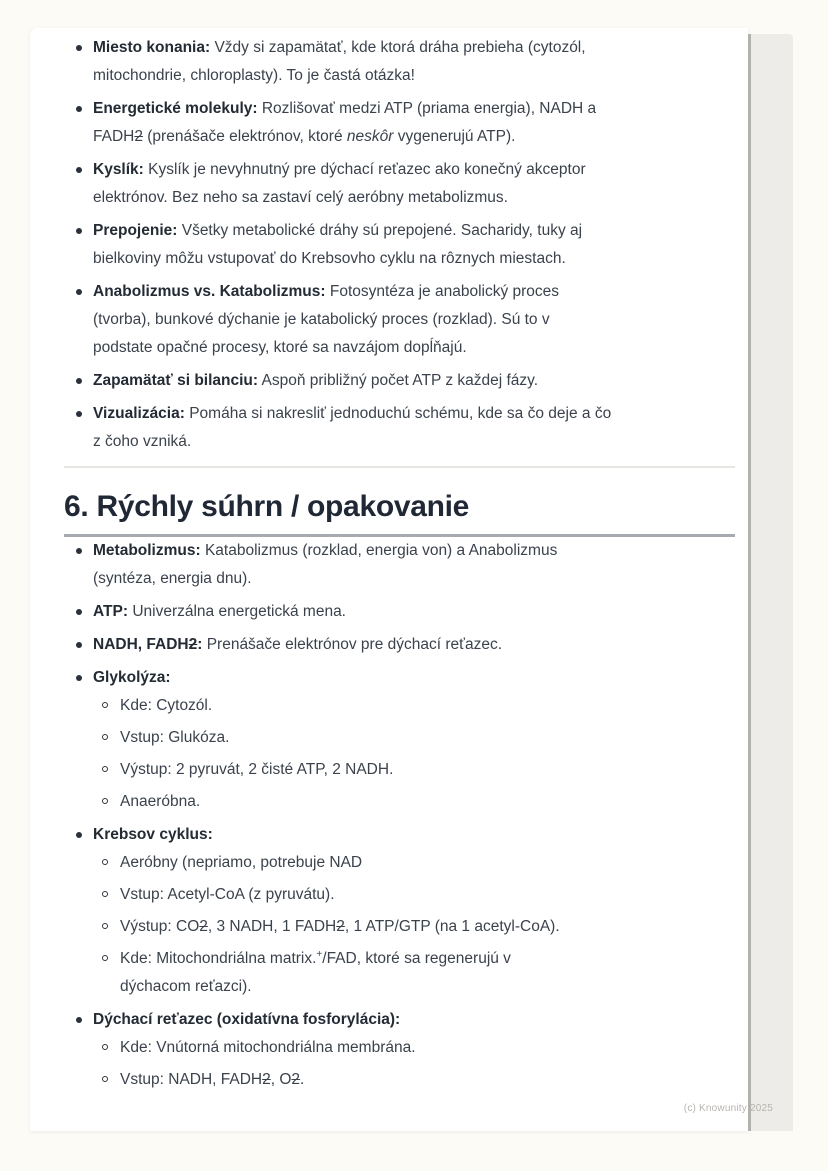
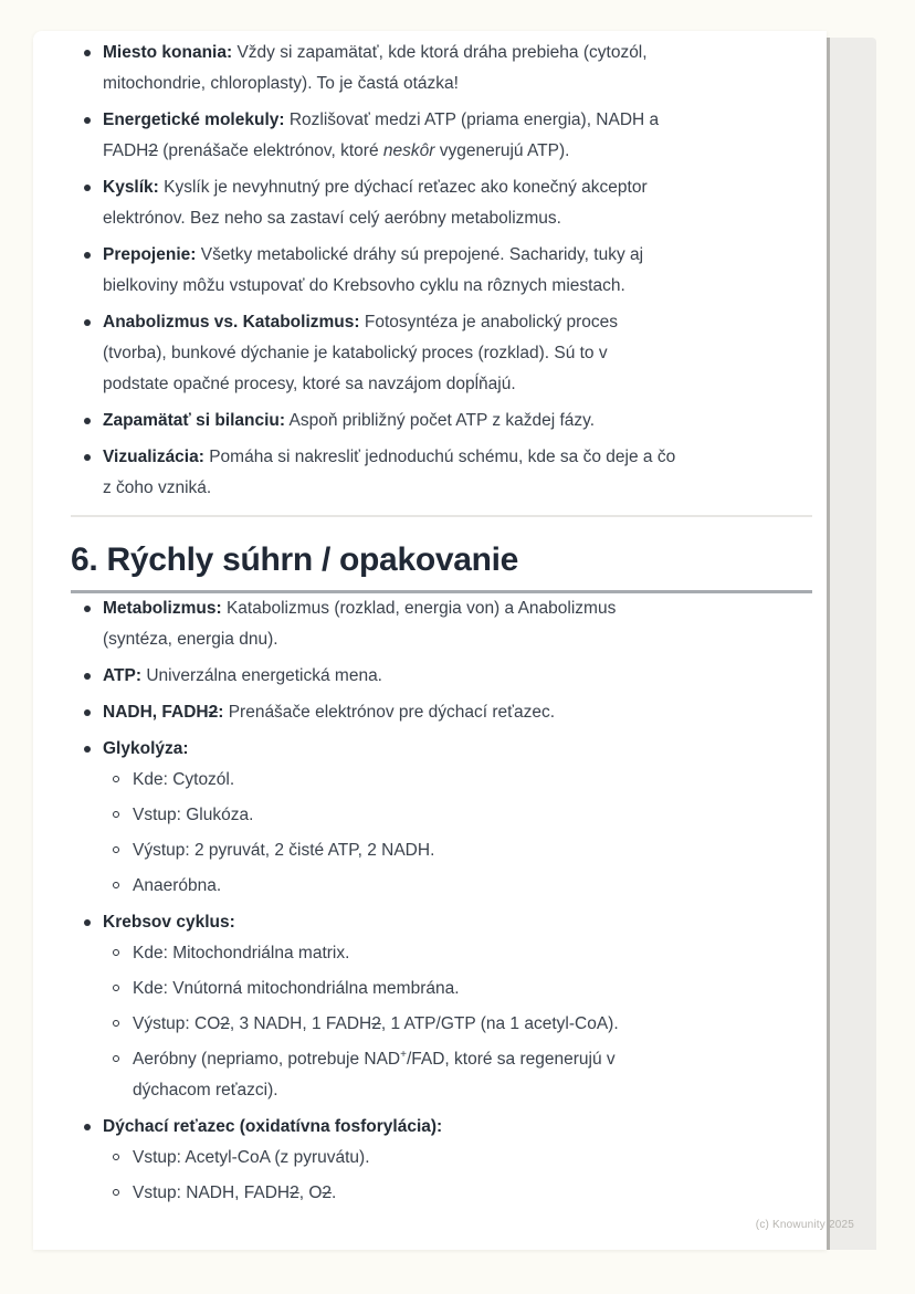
  Miesto konania: Vždy si zapamätať, kde ktorá dráha prebieha (cytozól,
  mitochondrie, chloroplasty). To je častá otázka!
  Energetické molekuly: Rozlišovať medzi ATP (priama energia), NADH a
  FADH2 (prenášače elektrónov, ktoré neskôr vygenerujú ATP).
  Kyslík: Kyslík je nevyhnutný pre dýchací reťazec ako konečný akceptor
  elektrónov. Bez neho sa zastaví celý aeróbny metabolizmus.
  Prepojenie: Všetky metabolické dráhy sú prepojené. Sacharidy, tuky aj
  bielkoviny môžu vstupovať do Krebsovho cyklu na rôznych miestach.
  Anabolizmus vs. Katabolizmus: Fotosyntéza je anabolický proces
  (tvorba), bunkové dýchanie je katabolický proces (rozklad). Sú to v
  podstate opačné procesy, ktoré sa navzájom dopĺňajú.
  Zapamätať si bilanciu: Aspoň približný počet ATP z každej fázy.
  Vizualizácia: Pomáha si nakresliť jednoduchú schému, kde sa čo deje a čo
  z čoho vzniká.
  6. Rýchly súhrn / opakovanie
  Metabolizmus: Katabolizmus (rozklad, energia von) a Anabolizmus
  (syntéza, energia dnu).
  ATP: Univerzálna energetická mena.
  NADH, FADH2: Prenášače elektrónov pre dýchací reťazec.
  Glykolýza:
  Kde: Cytozól.
  Vstup: Glukóza.
  Výstup: 2 pyruvát, 2 čisté ATP, 2 NADH.
  Anaeróbna.
  Krebsov cyklus:
- Aeróbny (nepriamo, potrebuje NAD
+ Kde: Mitochondriálna matrix.
- Vstup: Acetyl-CoA (z pyruvátu).
+ Kde: Vnútorná mitochondriálna membrána.
  Výstup: CO2, 3 NADH, 1 FADH2, 1 ATP/GTP (na 1 acetyl-CoA).
- Kde: Mitochondriálna matrix.+/FAD, ktoré sa regenerujú v
+ Aeróbny (nepriamo, potrebuje NAD+/FAD, ktoré sa regenerujú v
  dýchacom reťazci).
  Dýchací reťazec (oxidatívna fosforylácia):
- Kde: Vnútorná mitochondriálna membrána.
+ Vstup: Acetyl-CoA (z pyruvátu).
  Vstup: NADH, FADH2, O2.
  (c) Knowunity 2025
